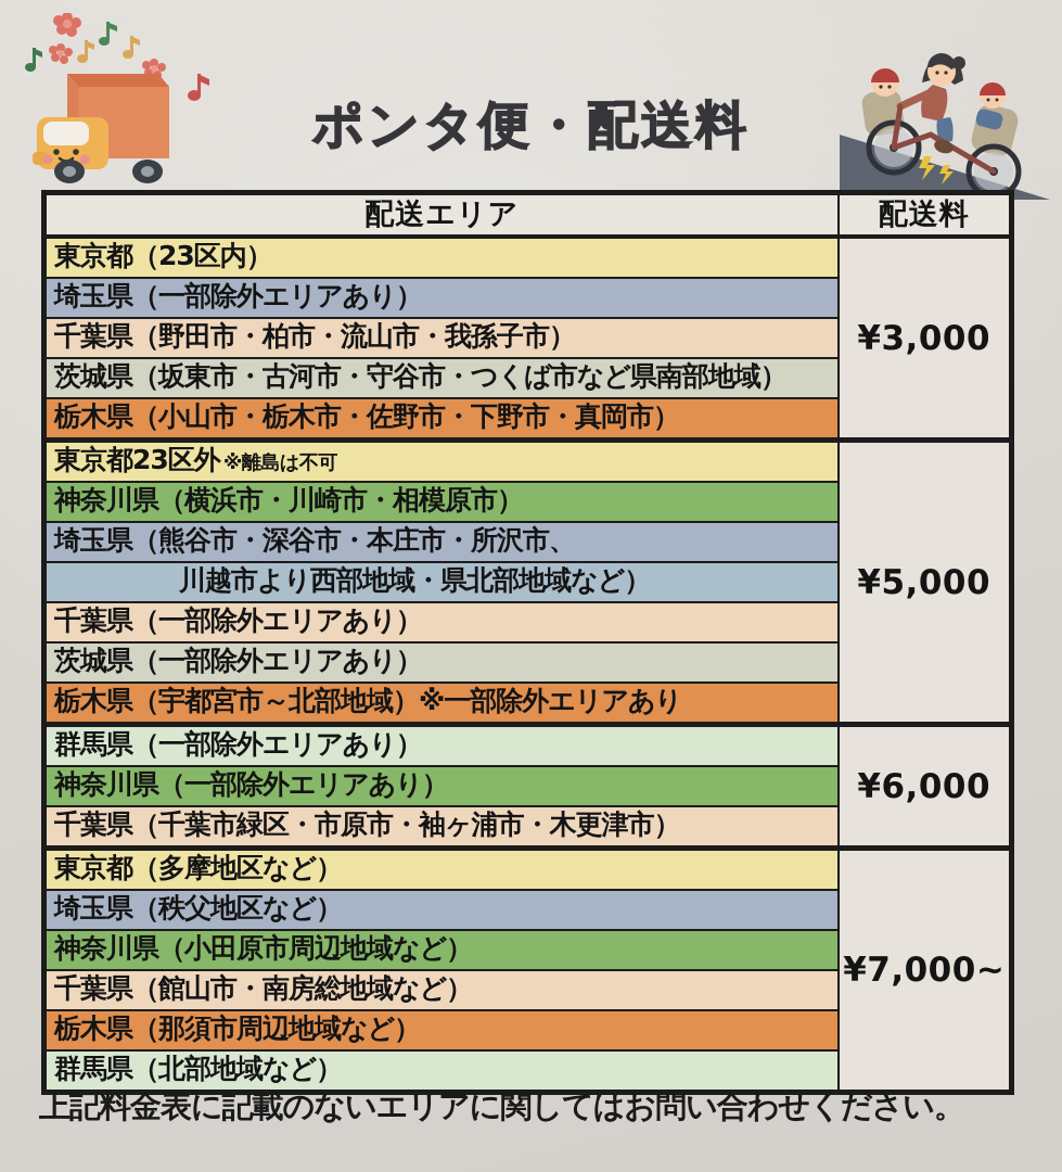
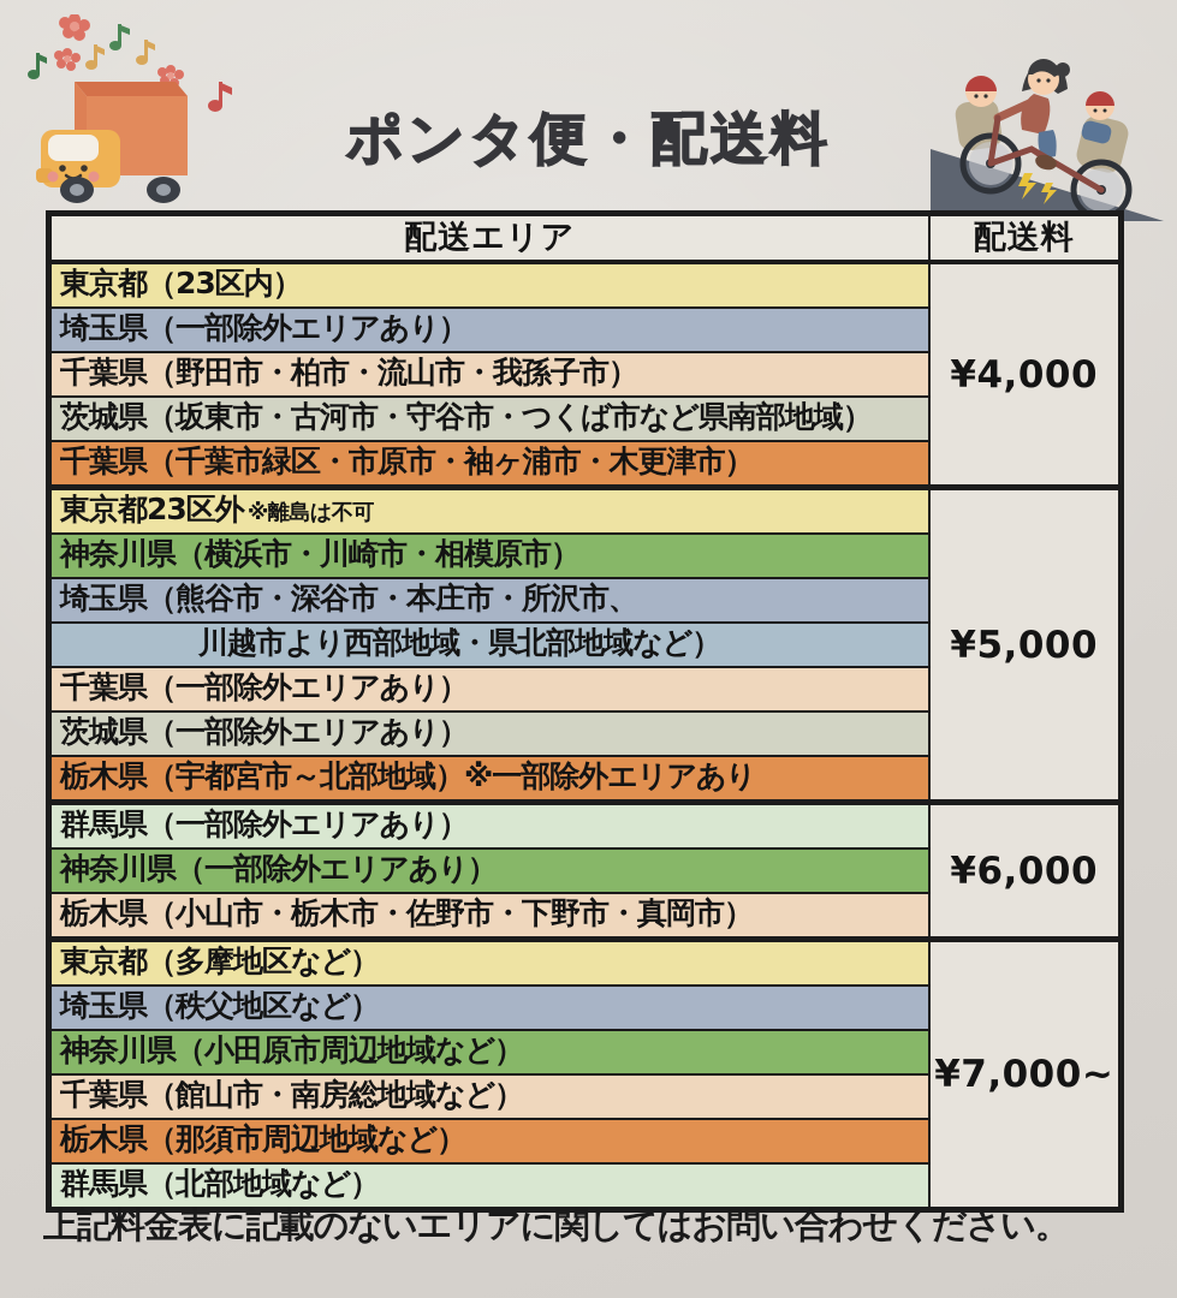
  ポンタ便・配送料
  配送エリア	配送料
- 東京都（23区内）	¥3,000
+ 東京都（23区内）	¥4,000
  埼玉県（一部除外エリアあり）
  千葉県（野田市・柏市・流山市・我孫子市）
  茨城県（坂東市・古河市・守谷市・つくば市など県南部地域）
- 栃木県（小山市・栃木市・佐野市・下野市・真岡市）
+ 千葉県（千葉市緑区・市原市・袖ヶ浦市・木更津市）
  東京都23区外 ※離島は不可	¥5,000
  神奈川県（横浜市・川崎市・相模原市）
  埼玉県（熊谷市・深谷市・本庄市・所沢市、
  川越市より西部地域・県北部地域など）
  千葉県（一部除外エリアあり）
  茨城県（一部除外エリアあり）
  栃木県（宇都宮市～北部地域）※一部除外エリアあり
  群馬県（一部除外エリアあり）	¥6,000
  神奈川県（一部除外エリアあり）
- 千葉県（千葉市緑区・市原市・袖ヶ浦市・木更津市）
+ 栃木県（小山市・栃木市・佐野市・下野市・真岡市）
  東京都（多摩地区など）	¥7,000~
  埼玉県（秩父地区など）
  神奈川県（小田原市周辺地域など）
  千葉県（館山市・南房総地域など）
  栃木県（那須市周辺地域など）
  群馬県（北部地域など）
  上記料金表に記載のないエリアに関してはお問い合わせください。
